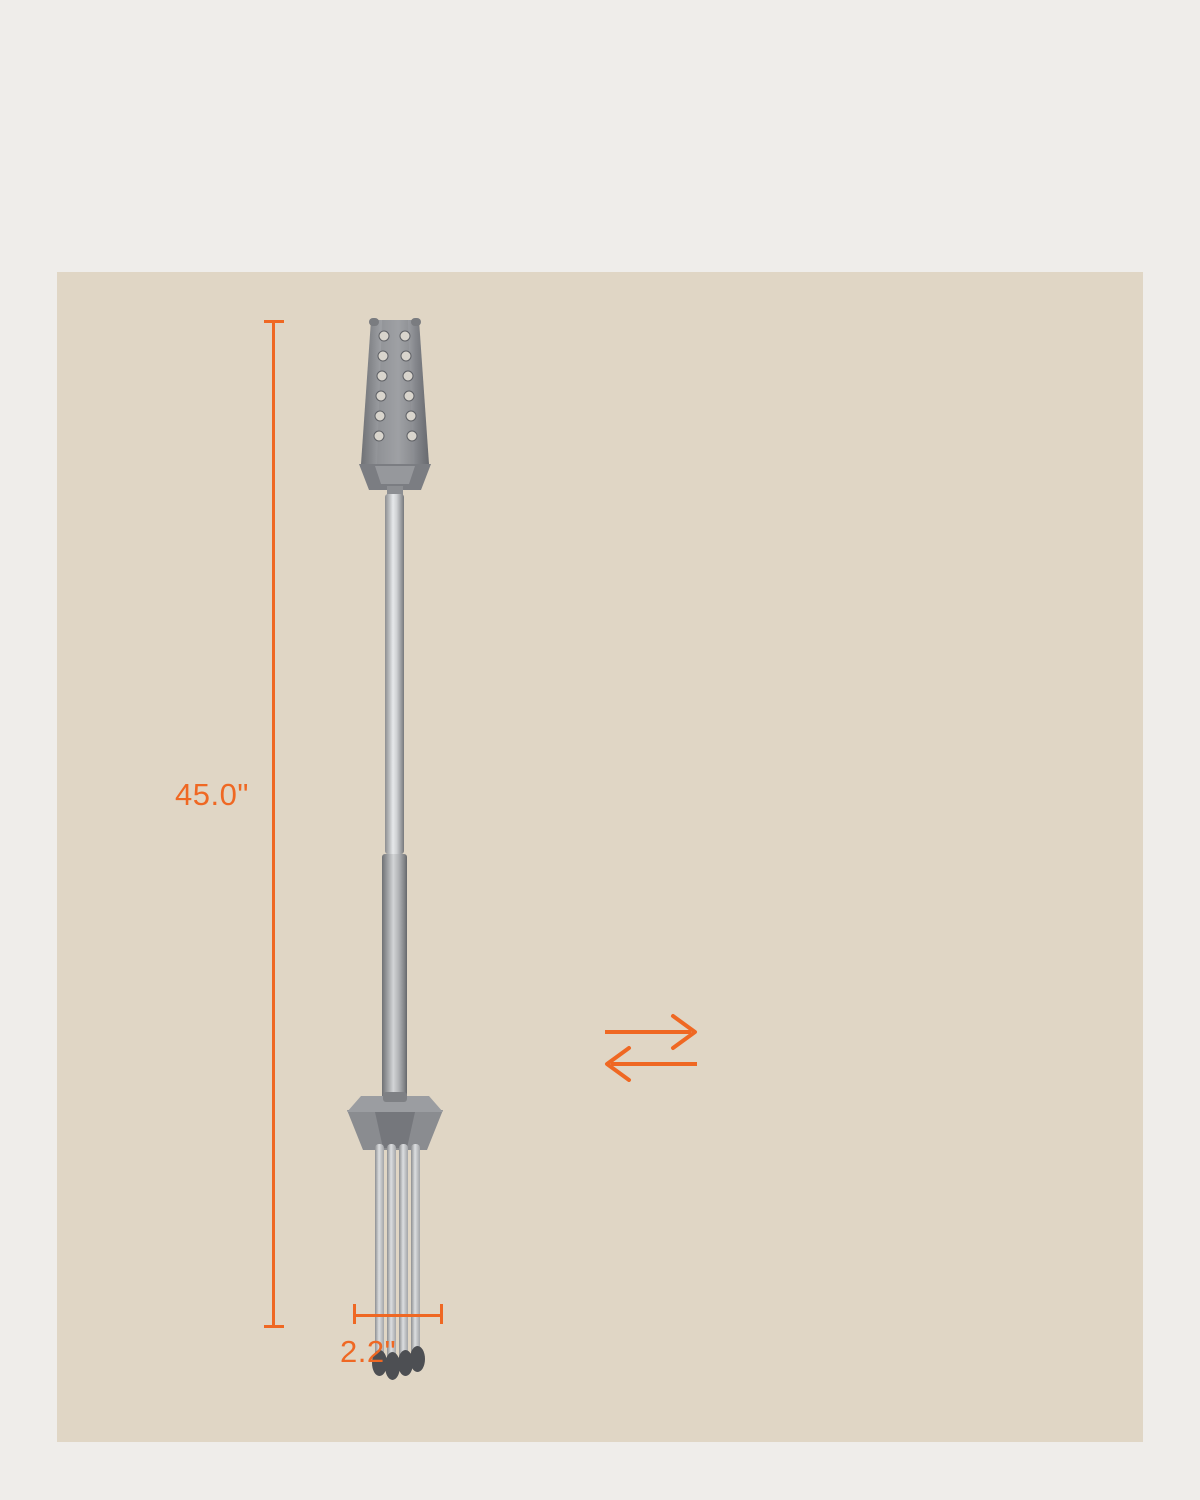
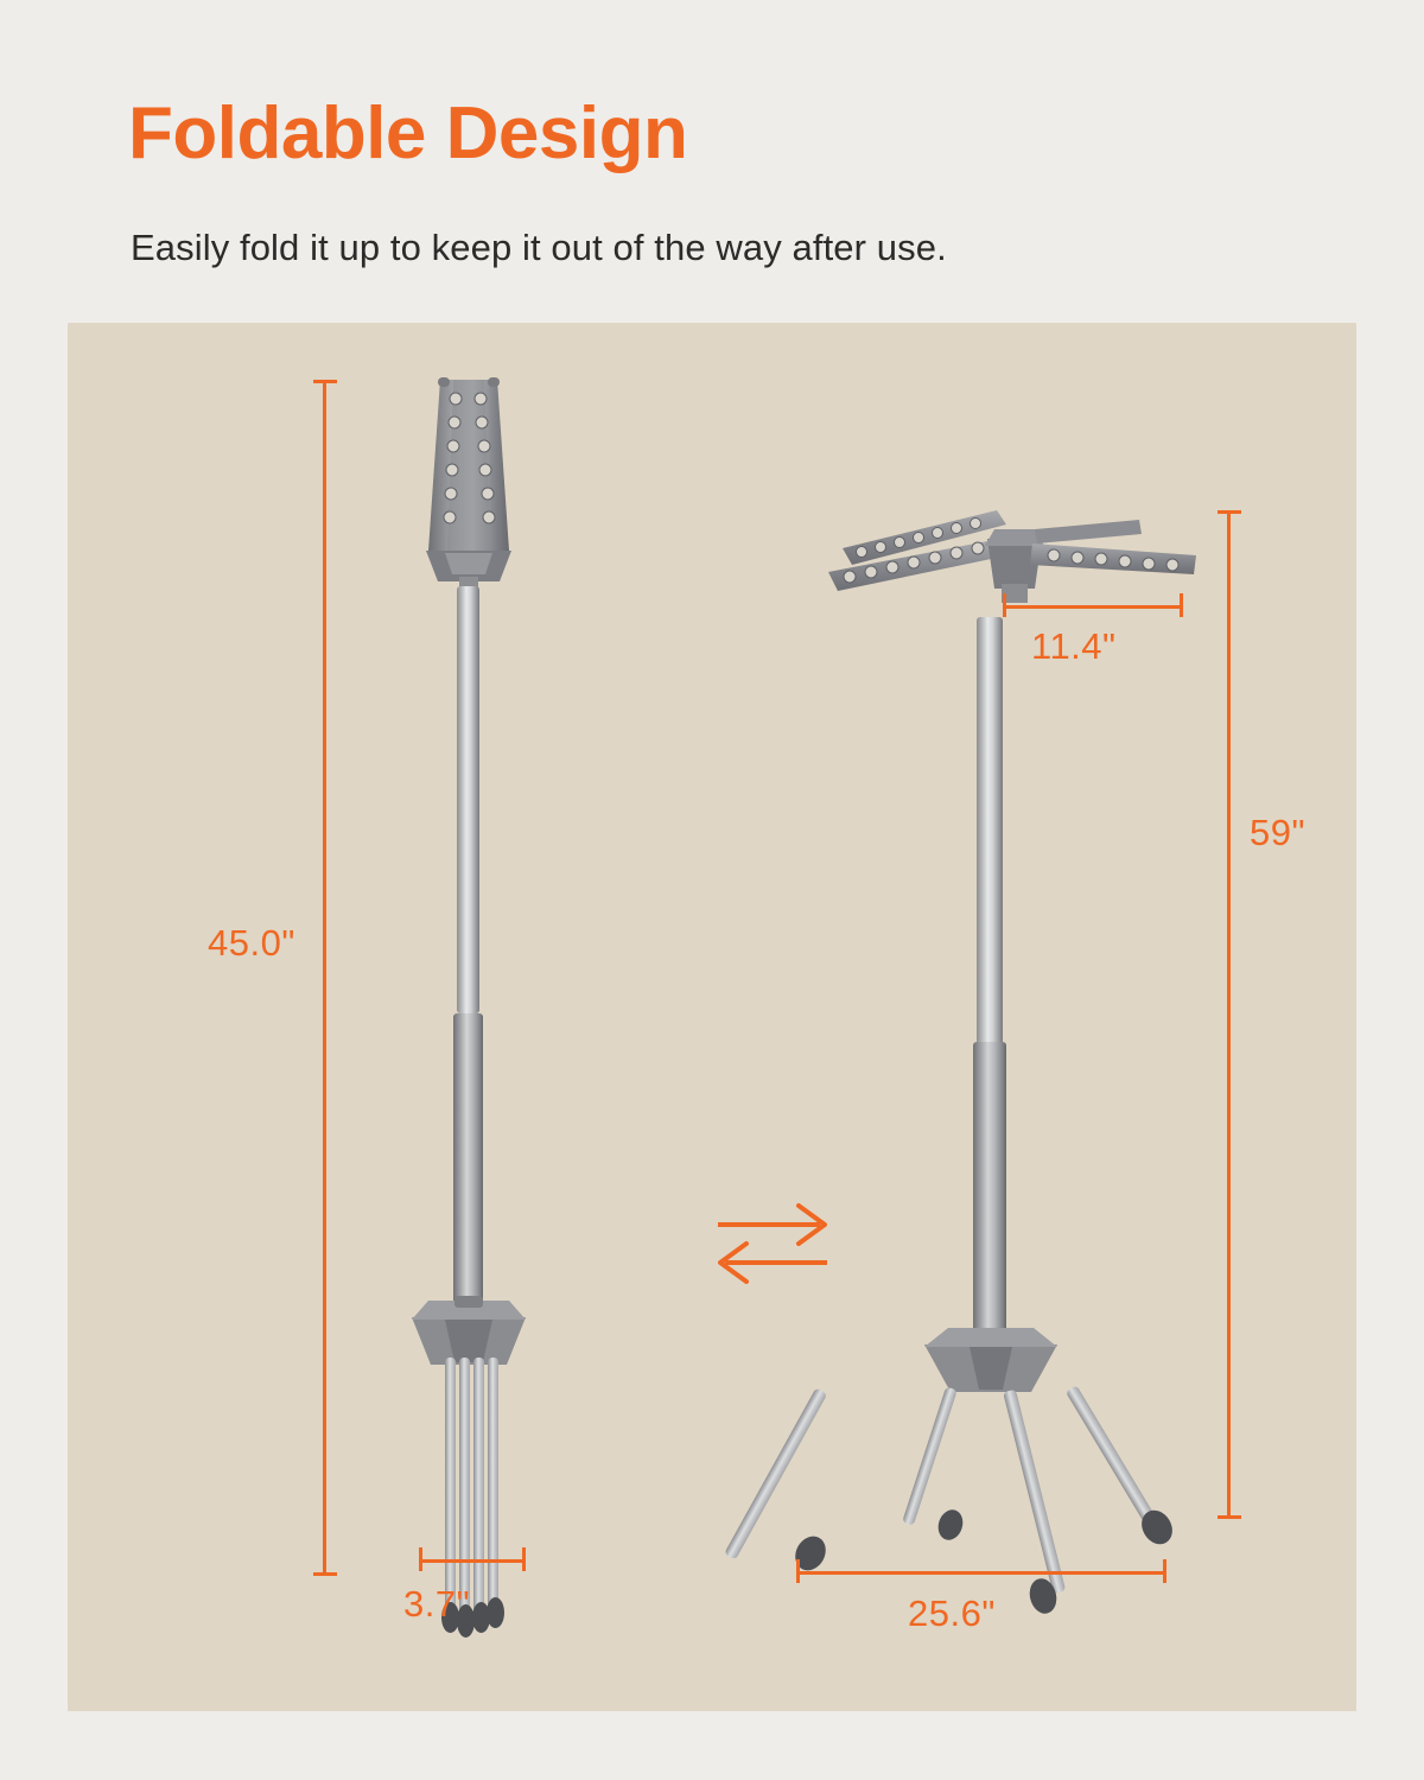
+ Foldable Design
+ Easily fold it up to keep it out of the way after use.
  45.0"
- 2.2"
+ 3.7"
+ 11.4"
+ 59"
+ 25.6"
